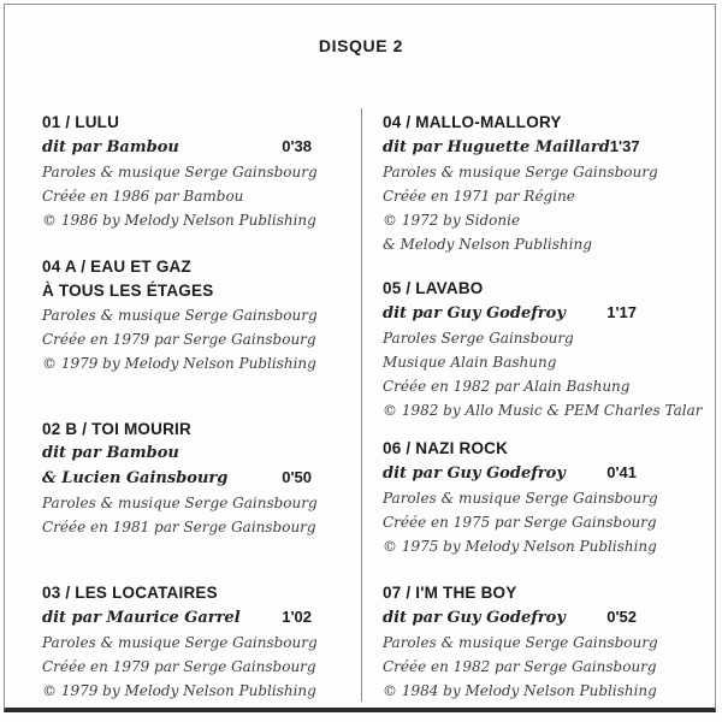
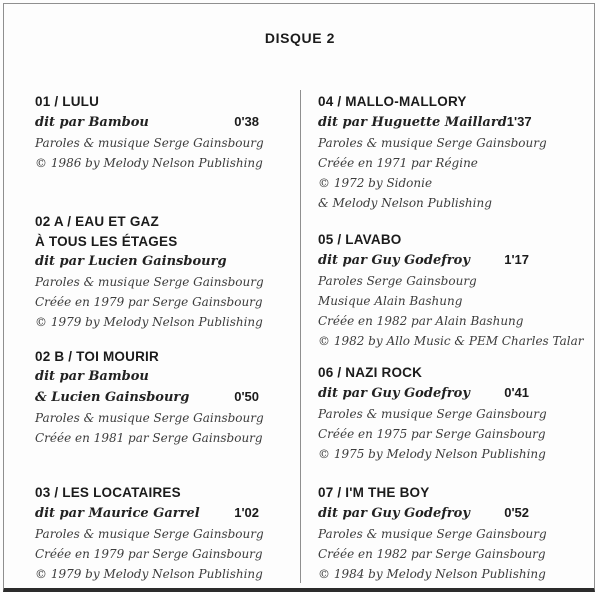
  DISQUE 2
  01 / LULU
  dit par Bambou
  0'38
  Paroles & musique Serge Gainsbourg
- Créée en 1986 par Bambou
  © 1986 by Melody Nelson Publishing
- 04 A / EAU ET GAZ
+ 02 A / EAU ET GAZ
  À TOUS LES ÉTAGES
+ dit par Lucien Gainsbourg
  Paroles & musique Serge Gainsbourg
  Créée en 1979 par Serge Gainsbourg
  © 1979 by Melody Nelson Publishing
  02 B / TOI MOURIR
  dit par Bambou
  & Lucien Gainsbourg
  0'50
  Paroles & musique Serge Gainsbourg
  Créée en 1981 par Serge Gainsbourg
  03 / LES LOCATAIRES
  dit par Maurice Garrel
  1'02
  Paroles & musique Serge Gainsbourg
  Créée en 1979 par Serge Gainsbourg
  © 1979 by Melody Nelson Publishing
  04 / MALLO-MALLORY
  dit par Huguette Maillard
  1'37
  Paroles & musique Serge Gainsbourg
  Créée en 1971 par Régine
  © 1972 by Sidonie
  & Melody Nelson Publishing
  05 / LAVABO
  dit par Guy Godefroy
  1'17
  Paroles Serge Gainsbourg
  Musique Alain Bashung
  Créée en 1982 par Alain Bashung
  © 1982 by Allo Music & PEM Charles Talar
  06 / NAZI ROCK
  dit par Guy Godefroy
  0'41
  Paroles & musique Serge Gainsbourg
  Créée en 1975 par Serge Gainsbourg
  © 1975 by Melody Nelson Publishing
  07 / I'M THE BOY
  dit par Guy Godefroy
  0'52
  Paroles & musique Serge Gainsbourg
  Créée en 1982 par Serge Gainsbourg
  © 1984 by Melody Nelson Publishing
